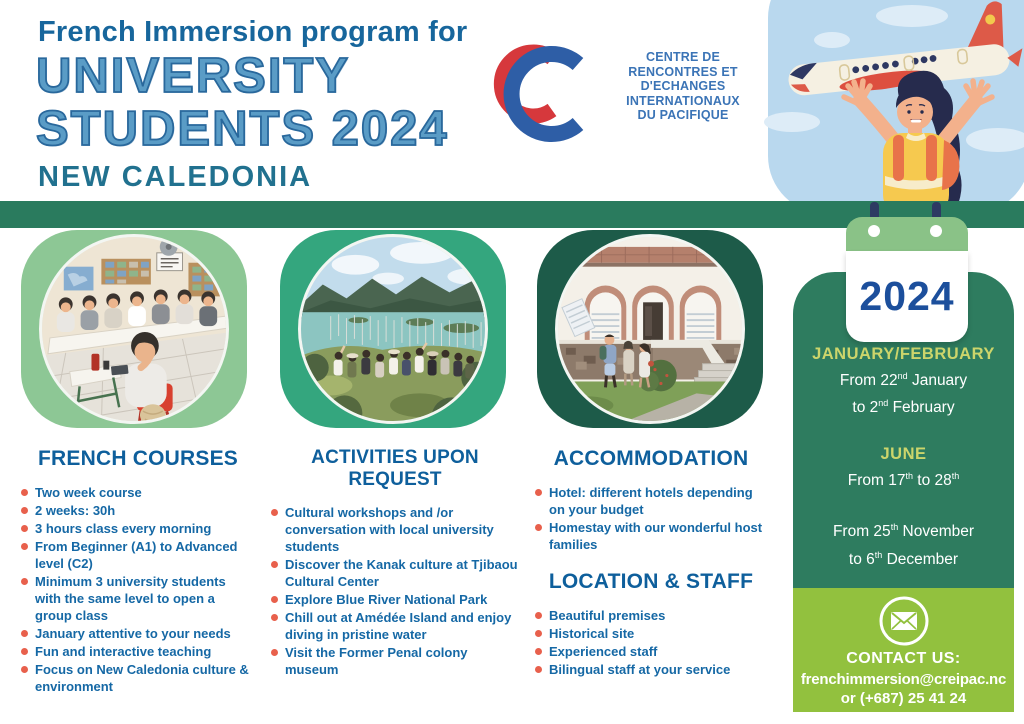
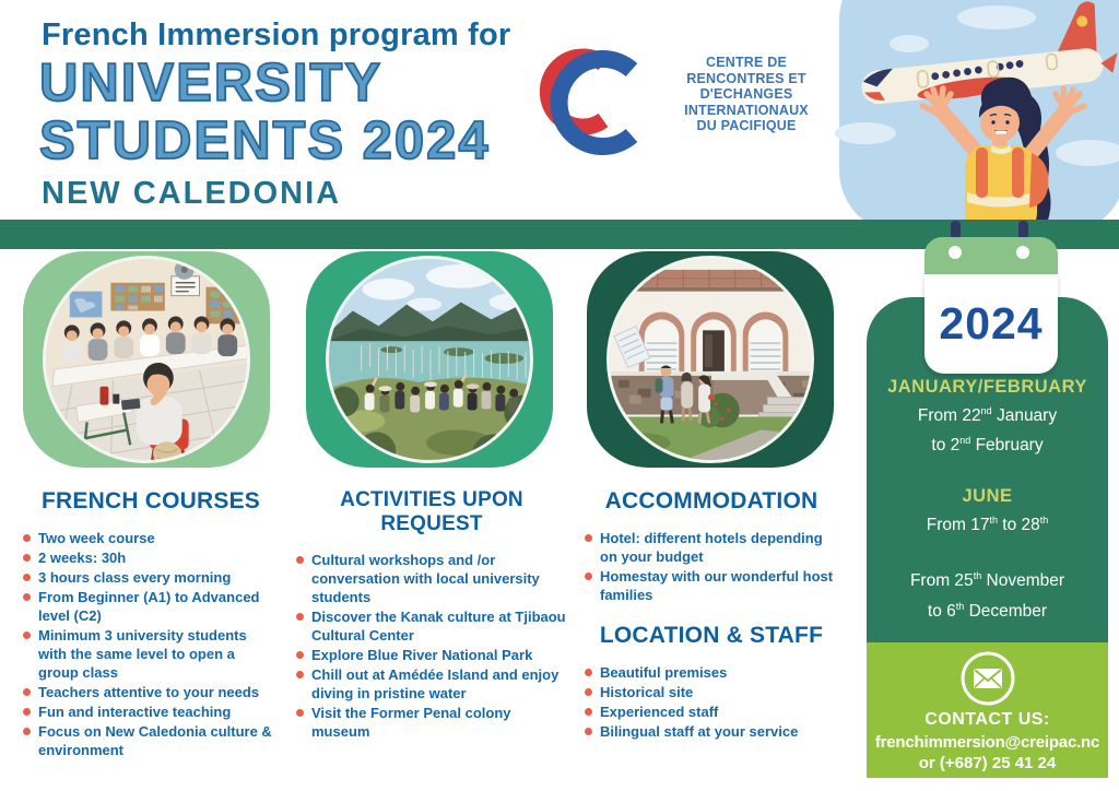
  French Immersion program for
  UNIVERSITY
  STUDENTS 2024
  NEW CALEDONIA
  CENTRE DE
  RENCONTRES ET
  D'ECHANGES
  INTERNATIONAUX
  DU PACIFIQUE
  2024
  FRENCH COURSES
  Two week course
  2 weeks: 30h
  3 hours class every morning
  From Beginner (A1) to Advanced level (C2)
  Minimum 3 university students with the same level to open a group class
- January attentive to your needs
+ Teachers attentive to your needs
  Fun and interactive teaching
  Focus on New Caledonia culture & environment
  ACTIVITIES UPON REQUEST
  Cultural workshops and /or conversation with local university students
  Discover the Kanak culture at Tjibaou Cultural Center
  Explore Blue River National Park
  Chill out at Amédée Island and enjoy diving in pristine water
  Visit the Former Penal colony museum
  ACCOMMODATION
  Hotel: different hotels depending on your budget
  Homestay with our wonderful host families
  LOCATION & STAFF
  Beautiful premises
  Historical site
  Experienced staff
  Bilingual staff at your service
  JANUARY/FEBRUARY
  From 22nd January
  to 2nd February
  JUNE
  From 17th to 28th
  From 25th November
  to 6th December
  CONTACT US:
  frenchimmersion@creipac.nc
  or (+687) 25 41 24
